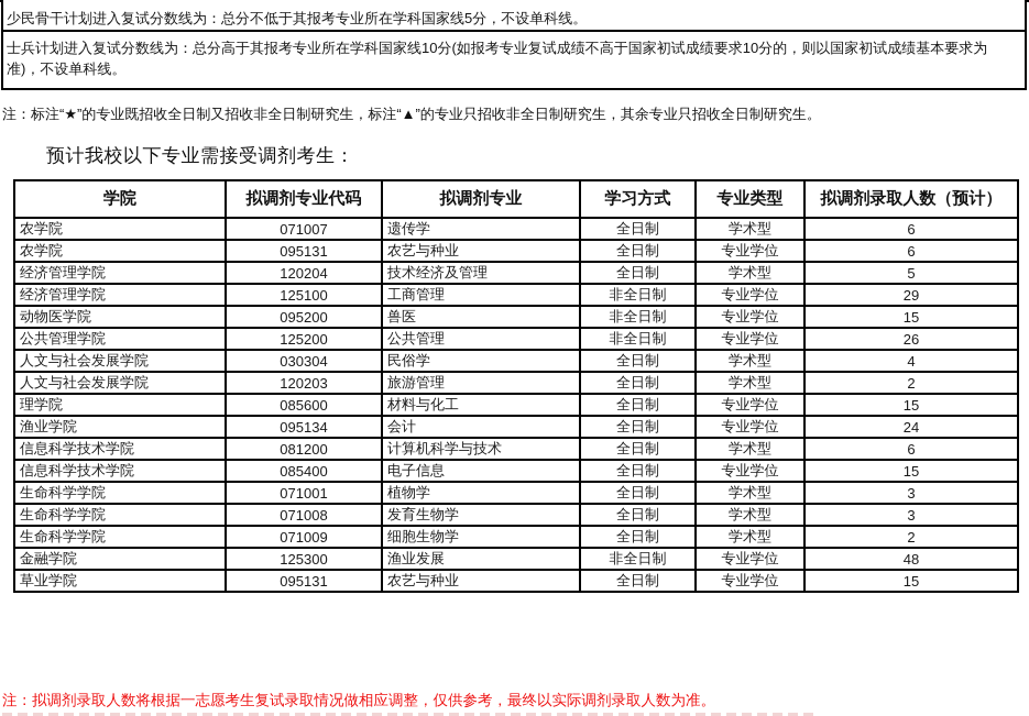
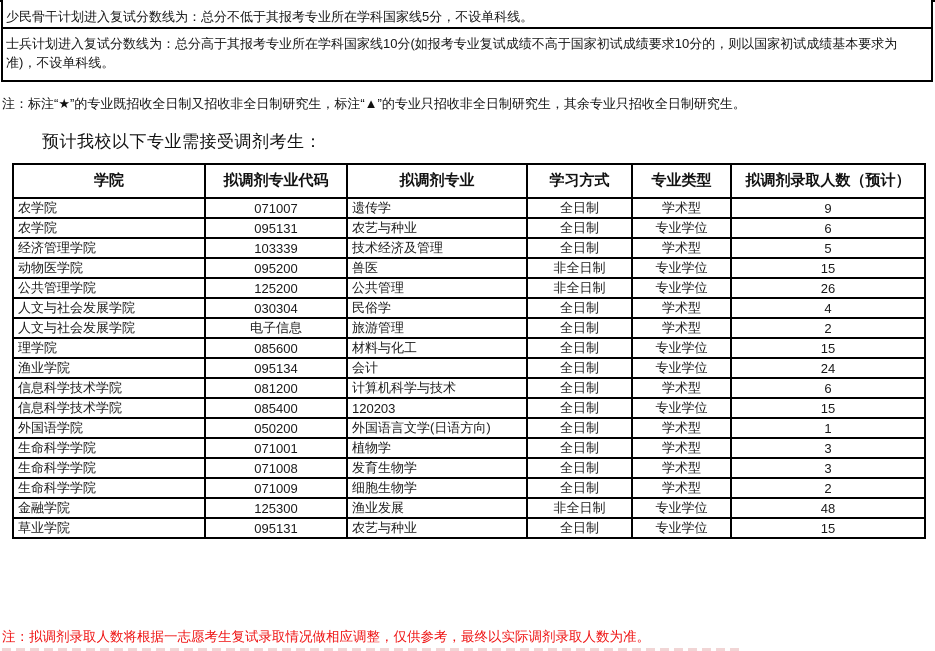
  少民骨干计划进入复试分数线为：总分不低于其报考专业所在学科国家线5分，不设单科线。
  士兵计划进入复试分数线为：总分高于其报考专业所在学科国家线10分(如报考专业复试成绩不高于国家初试成绩要求10分的，则以国家初试成绩基本要求为准)，不设单科线。
  注：标注“★”的专业既招收全日制又招收非全日制研究生，标注“▲”的专业只招收非全日制研究生，其余专业只招收全日制研究生。
  预计我校以下专业需接受调剂考生：
  学院	拟调剂专业代码	拟调剂专业	学习方式	专业类型	拟调剂录取人数（预计）
- 农学院	071007	遗传学	全日制	学术型	6
+ 农学院	071007	遗传学	全日制	学术型	9
  农学院	095131	农艺与种业	全日制	专业学位	6
- 经济管理学院	120204	技术经济及管理	全日制	学术型	5
+ 经济管理学院	103339	技术经济及管理	全日制	学术型	5
- 经济管理学院	125100	工商管理	非全日制	专业学位	29
  动物医学院	095200	兽医	非全日制	专业学位	15
  公共管理学院	125200	公共管理	非全日制	专业学位	26
  人文与社会发展学院	030304	民俗学	全日制	学术型	4
- 人文与社会发展学院	120203	旅游管理	全日制	学术型	2
+ 人文与社会发展学院	电子信息	旅游管理	全日制	学术型	2
  理学院	085600	材料与化工	全日制	专业学位	15
  渔业学院	095134	会计	全日制	专业学位	24
  信息科学技术学院	081200	计算机科学与技术	全日制	学术型	6
- 信息科学技术学院	085400	电子信息	全日制	专业学位	15
+ 信息科学技术学院	085400	120203	全日制	专业学位	15
+ 外国语学院	050200	外国语言文学(日语方向)	全日制	学术型	1
  生命科学学院	071001	植物学	全日制	学术型	3
  生命科学学院	071008	发育生物学	全日制	学术型	3
  生命科学学院	071009	细胞生物学	全日制	学术型	2
  金融学院	125300	渔业发展	非全日制	专业学位	48
  草业学院	095131	农艺与种业	全日制	专业学位	15
  注：拟调剂录取人数将根据一志愿考生复试录取情况做相应调整，仅供参考，最终以实际调剂录取人数为准。
